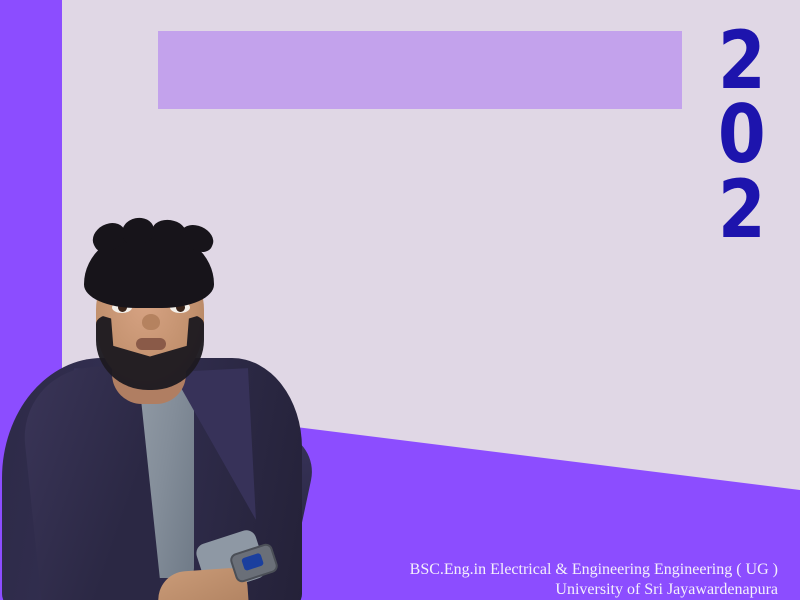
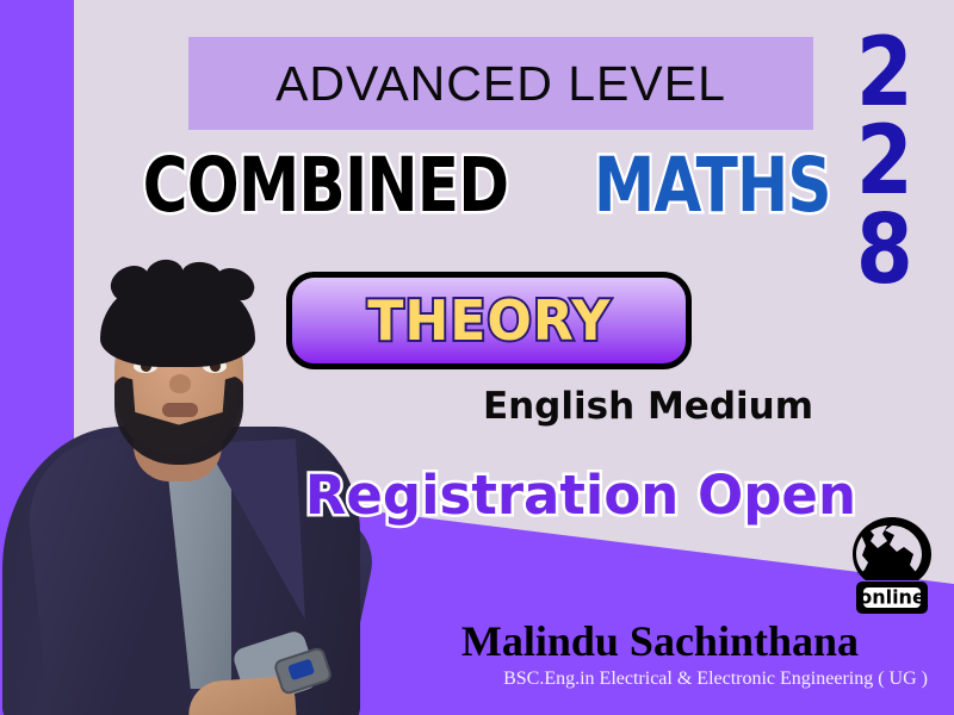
+ ADVANCED LEVEL
+ COMBINED
+ MATHS
+ THEORY
+ English Medium
+ Registration Open
  2
- 0
  2
+ 8
+ online
+ Malindu Sachinthana
- BSC.Eng.in Electrical & Engineering Engineering ( UG )
+ BSC.Eng.in Electrical & Electronic Engineering ( UG )
- University of Sri Jayawardenapura
